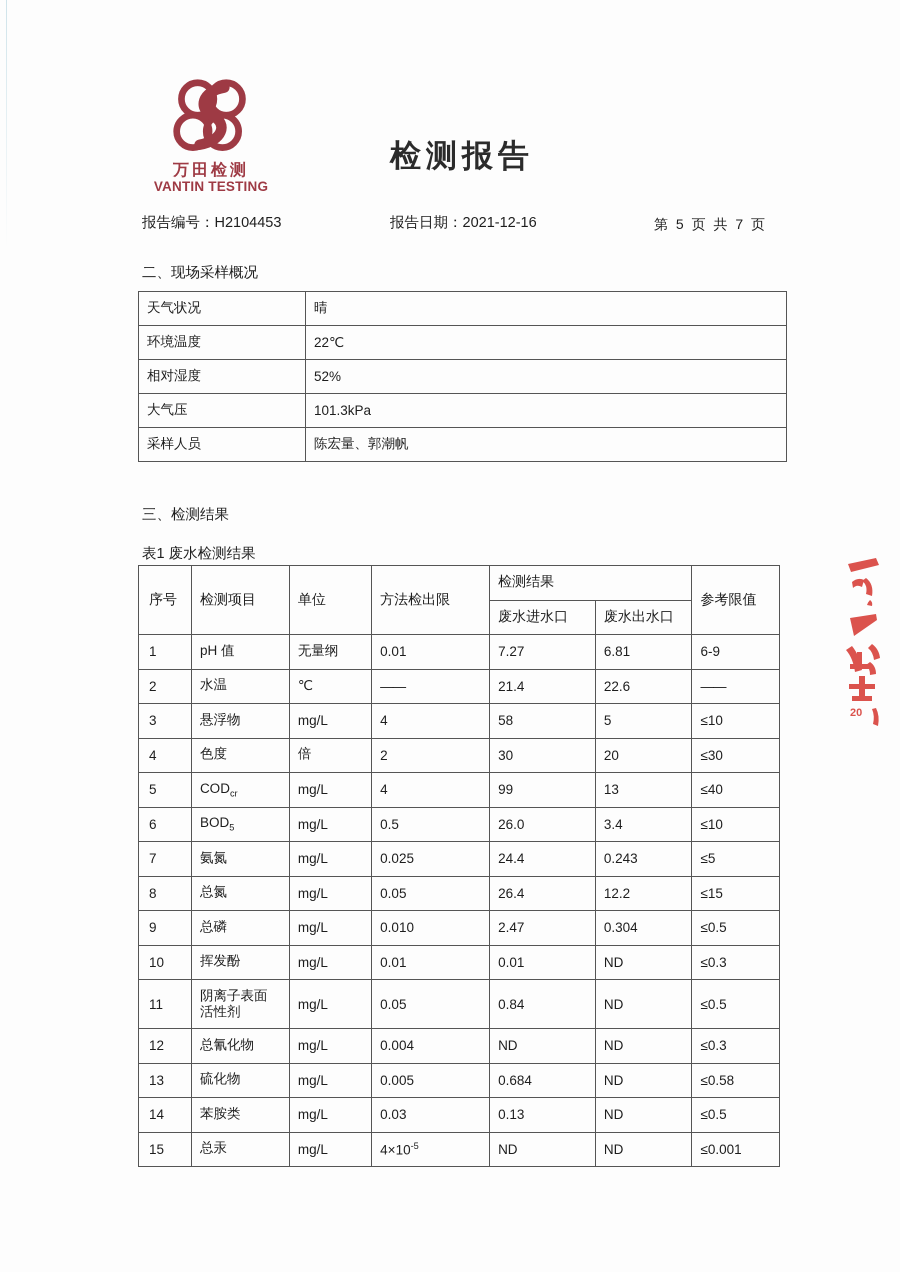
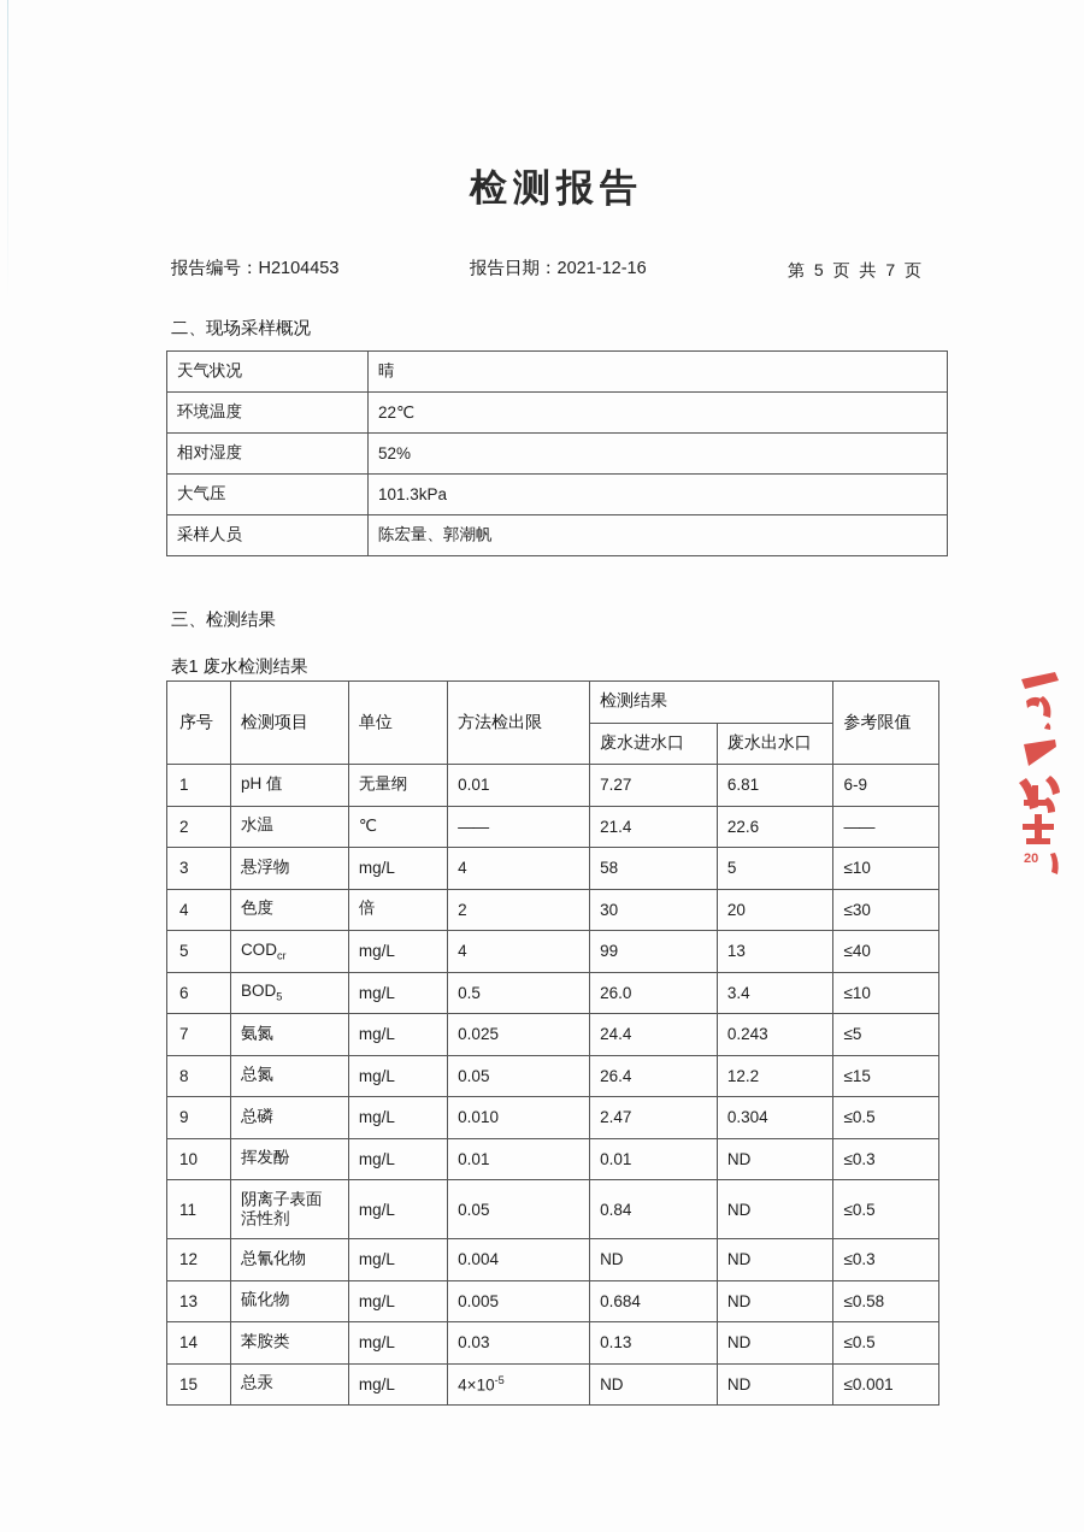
- 万田检测
- VANTIN TESTING
  检测报告
  报告编号：H2104453
  报告日期：2021-12-16
  第 5 页 共 7 页
  二、现场采样概况
  天气状况	晴
  环境温度	22℃
  相对湿度	52%
  大气压	101.3kPa
  采样人员	陈宏量、郭潮帆
  三、检测结果
  表1 废水检测结果
  序号	检测项目	单位	方法检出限	检测结果	参考限值
  废水进水口	废水出水口
  1	pH 值	无量纲	0.01	7.27	6.81	6-9
  2	水温	℃	——	21.4	22.6	——
  3	悬浮物	mg/L	4	58	5	≤10
  4	色度	倍	2	30	20	≤30
  5	CODcr	mg/L	4	99	13	≤40
  6	BOD5	mg/L	0.5	26.0	3.4	≤10
  7	氨氮	mg/L	0.025	24.4	0.243	≤5
  8	总氮	mg/L	0.05	26.4	12.2	≤15
  9	总磷	mg/L	0.010	2.47	0.304	≤0.5
  10	挥发酚	mg/L	0.01	0.01	ND	≤0.3
  11	阴离子表面活性剂	mg/L	0.05	0.84	ND	≤0.5
  12	总氰化物	mg/L	0.004	ND	ND	≤0.3
  13	硫化物	mg/L	0.005	0.684	ND	≤0.58
  14	苯胺类	mg/L	0.03	0.13	ND	≤0.5
  15	总汞	mg/L	4×10-5	ND	ND	≤0.001
  20
